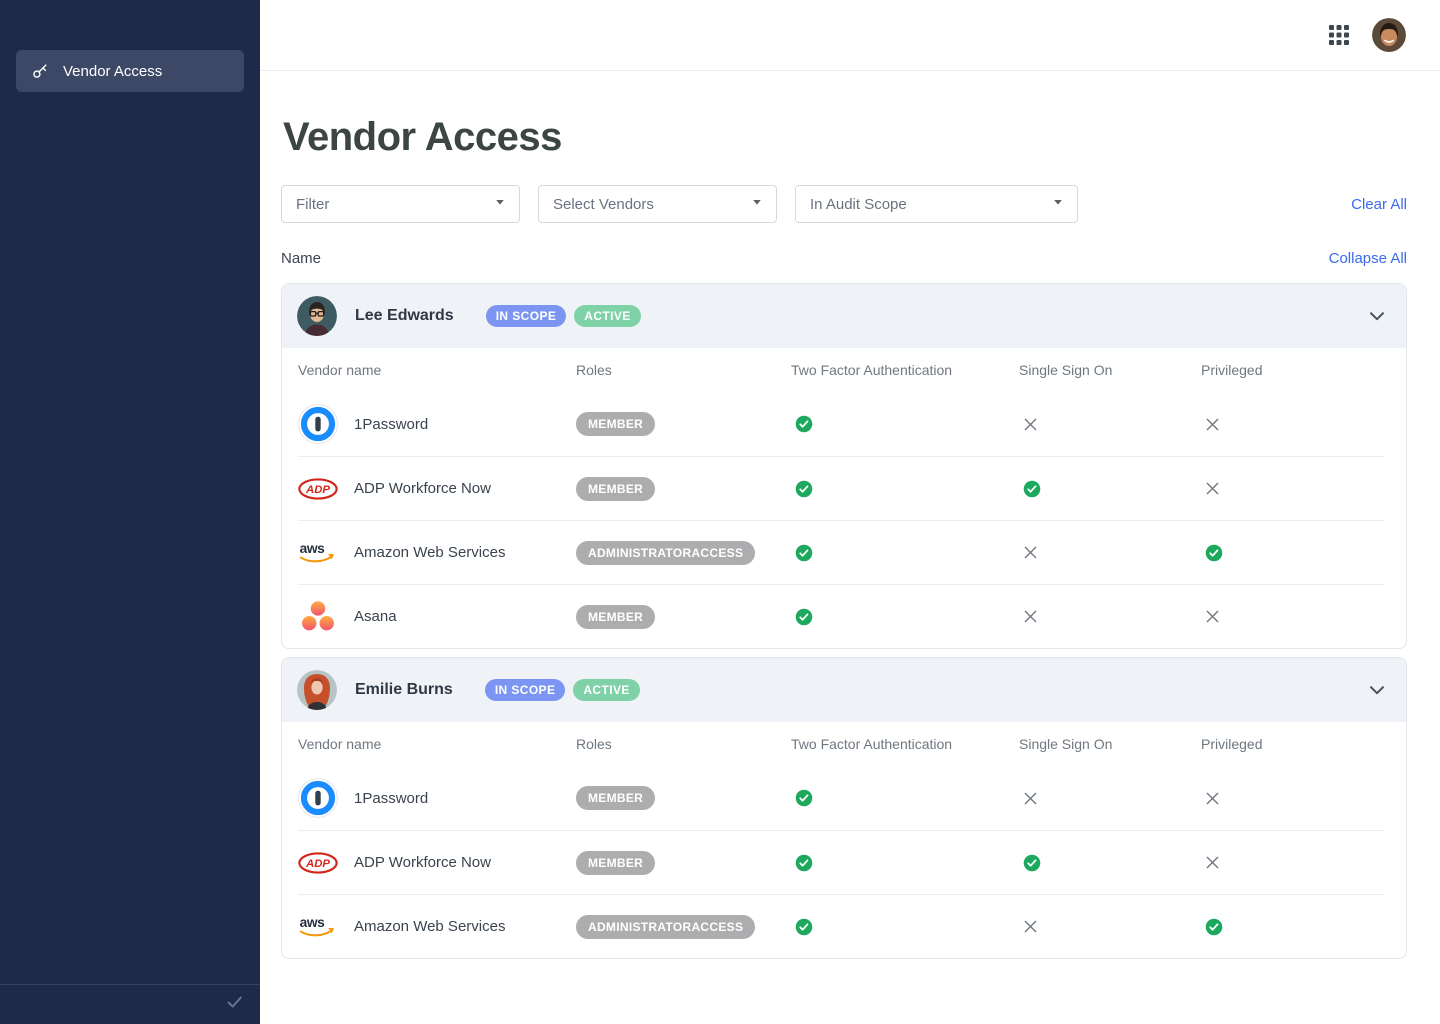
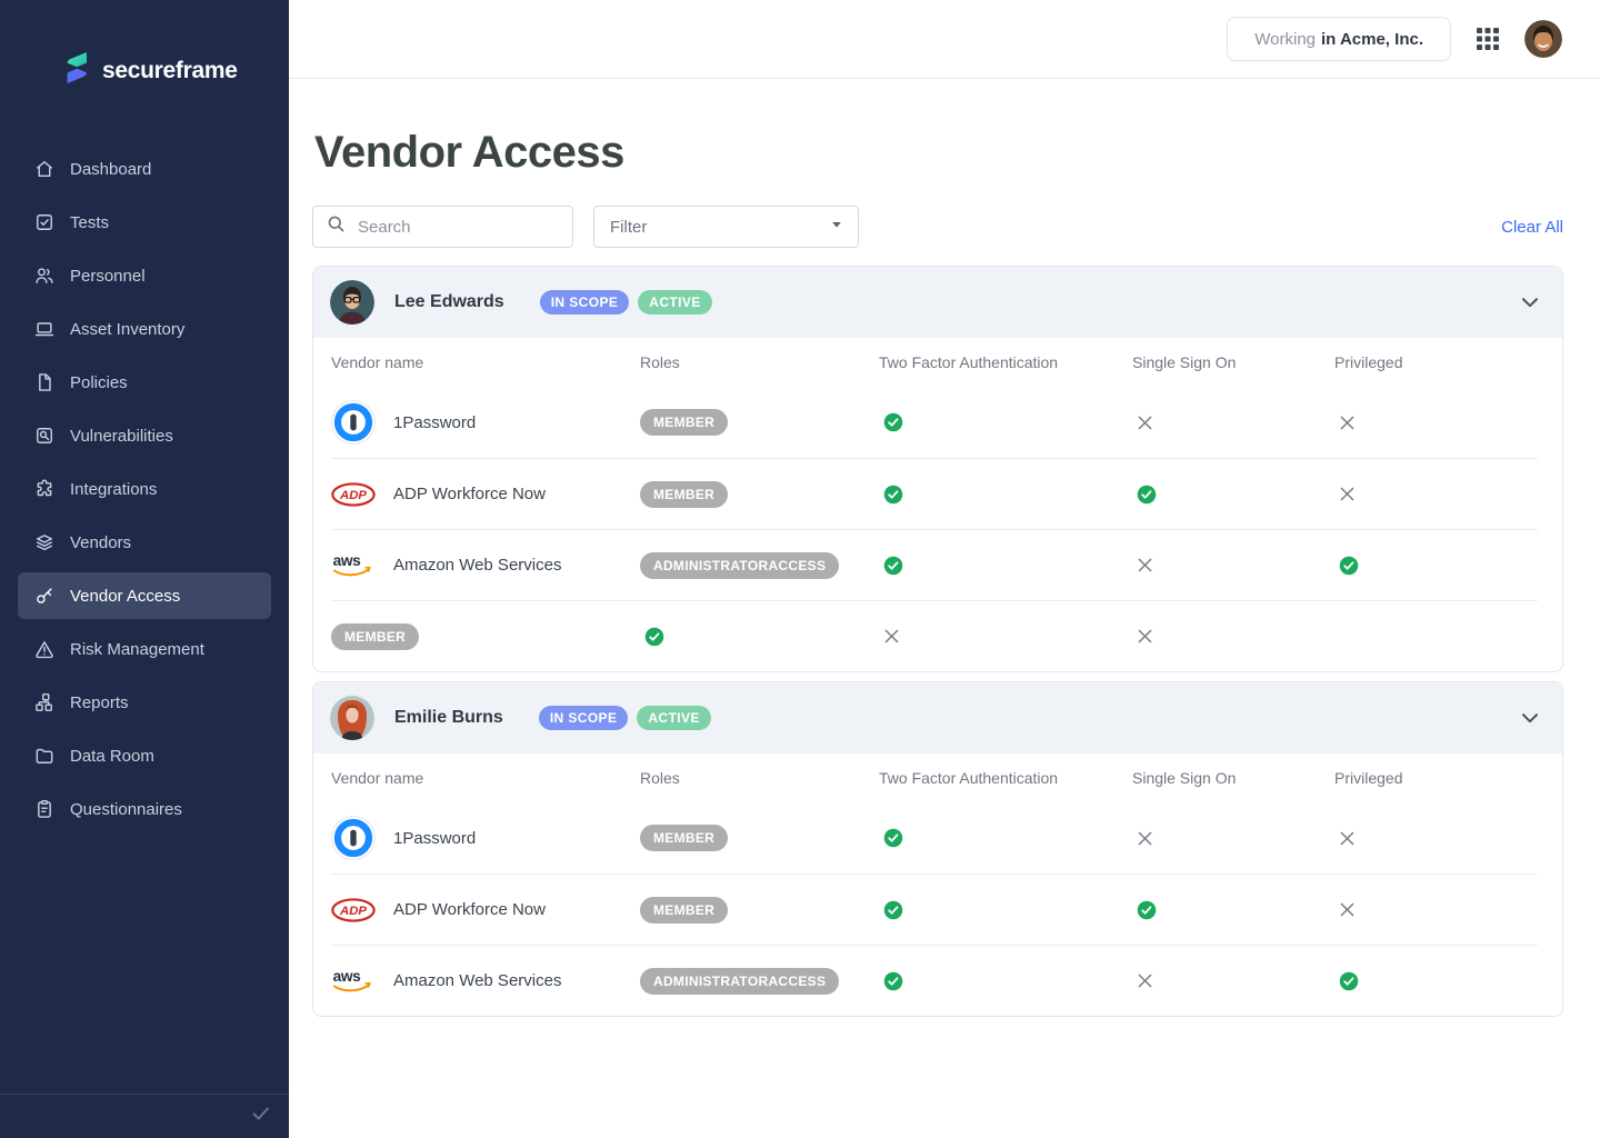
+ secureframe
+ Dashboard
+ Tests
+ Personnel
+ Asset Inventory
+ Policies
+ Vulnerabilities
+ Integrations
+ Vendors
  Vendor Access
+ Risk Management
+ Reports
+ Data Room
+ Questionnaires
+ Working
+ in Acme, Inc.
  Vendor Access
+ Search
  Filter
- Select Vendors
- In Audit Scope
  Clear All
- Name
- Collapse All
  Lee Edwards
  IN SCOPE
  ACTIVE
  Vendor name
  Roles
  Two Factor Authentication
  Single Sign On
  Privileged
  1Password
  MEMBER
  ADP
  ADP Workforce Now
  MEMBER
  aws
  Amazon Web Services
  ADMINISTRATORACCESS
- Asana
  MEMBER
  Emilie Burns
  IN SCOPE
  ACTIVE
  Vendor name
  Roles
  Two Factor Authentication
  Single Sign On
  Privileged
  1Password
  MEMBER
  ADP
  ADP Workforce Now
  MEMBER
  aws
  Amazon Web Services
  ADMINISTRATORACCESS
